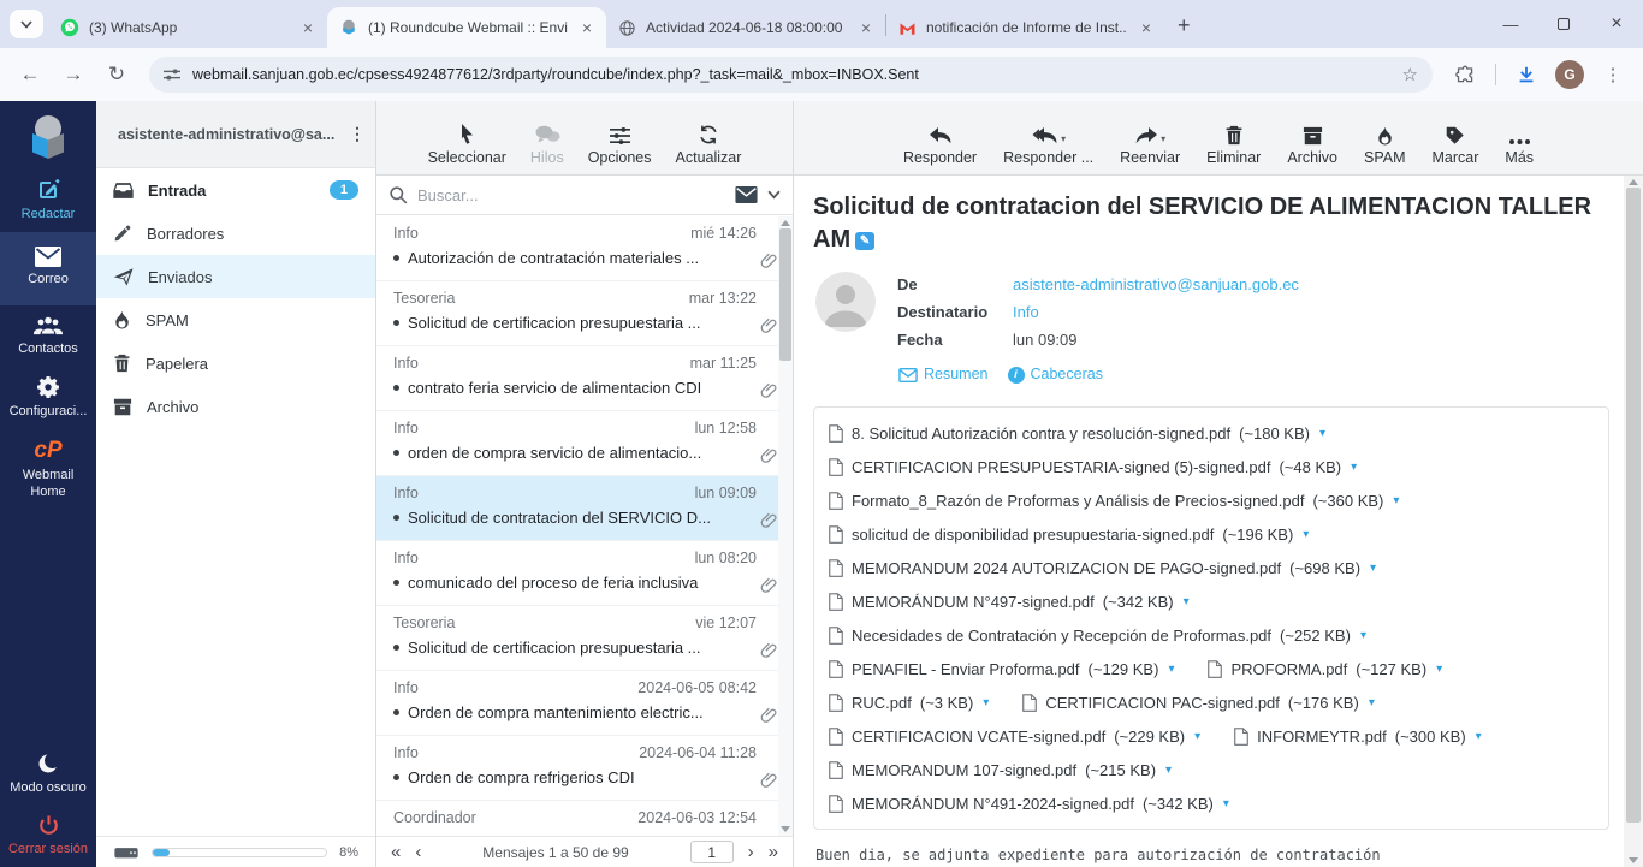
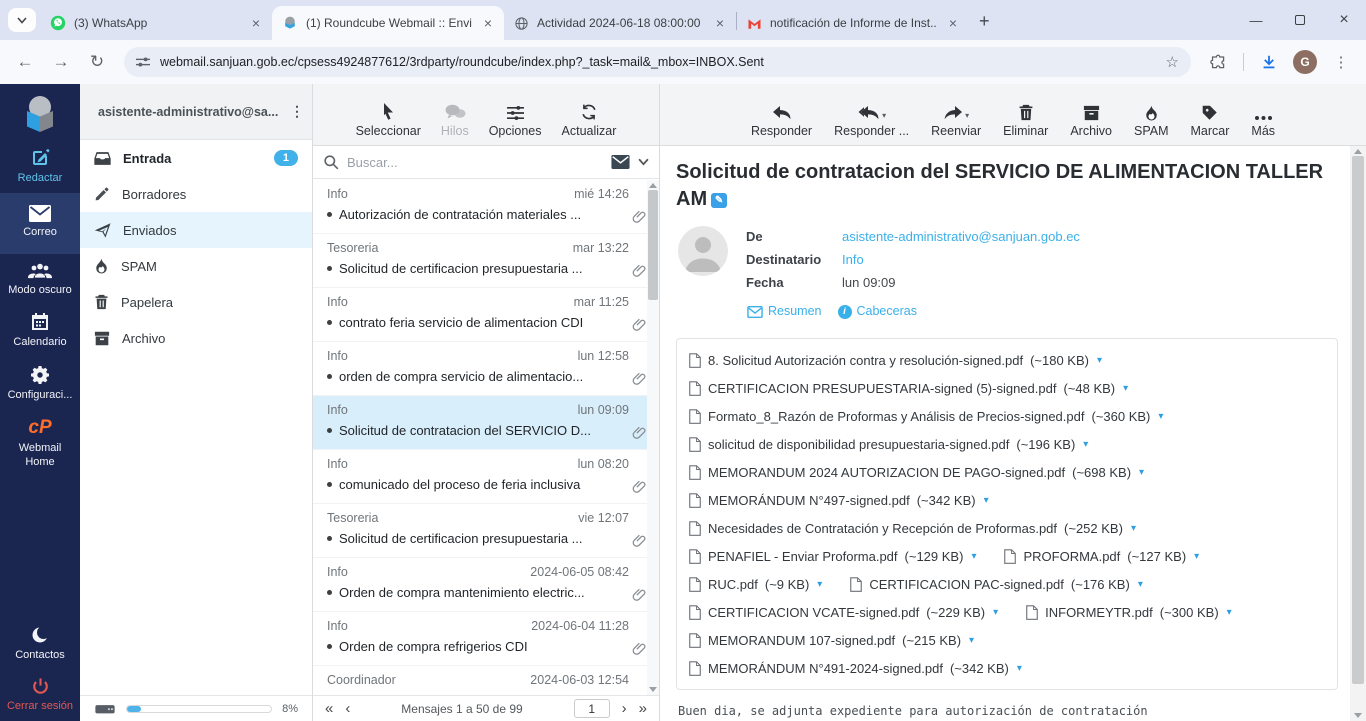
  (3) WhatsApp
  ×
  (1) Roundcube Webmail :: Envi
  ×
  Actividad 2024-06-18 08:00:00
  ×
  notificación de Informe de Inst..
  ×
  +
  —
  ×
  ←
  →
  ↻
  webmail.sanjuan.gob.ec/cpsess4924877612/3rdparty/roundcube/index.php?_task=mail&_mbox=INBOX.Sent
  ☆
  G
  ⋮
  Redactar
  Correo
- Contactos
+ Modo oscuro
+ Calendario
  Configuraci...
  cP
  Webmail Home
- Modo oscuro
+ Contactos
  Cerrar sesión
  asistente-administrativo@sa...
  ⋮
  Entrada
  1
  Borradores
  Enviados
  SPAM
  Papelera
  Archivo
  8%
  Seleccionar
  Hilos
  Opciones
  Actualizar
  Buscar...
  Info
  mié 14:26
  Autorización de contratación materiales ...
  Tesoreria
  mar 13:22
  Solicitud de certificacion presupuestaria ...
  Info
  mar 11:25
  contrato feria servicio de alimentacion CDI
  Info
  lun 12:58
  orden de compra servicio de alimentacio...
  Info
  lun 09:09
  Solicitud de contratacion del SERVICIO D...
  Info
  lun 08:20
  comunicado del proceso de feria inclusiva
  Tesoreria
  vie 12:07
  Solicitud de certificacion presupuestaria ...
  Info
  2024-06-05 08:42
  Orden de compra mantenimiento electric...
  Info
  2024-06-04 11:28
  Orden de compra refrigerios CDI
  Coordinador
  2024-06-03 12:54
  «
  ‹
  Mensajes 1 a 50 de 99
  1
  ›
  »
  Responder
  ▾
  Responder ...
  ▾
  Reenviar
  Eliminar
  Archivo
  SPAM
  Marcar
  Más
  Solicitud de contratacion del SERVICIO DE ALIMENTACION TALLER AM ✎
  De
  asistente-administrativo@sanjuan.gob.ec
  Destinatario
  Info
  Fecha
  lun 09:09
  Resumen
  i
  Cabeceras
  8. Solicitud Autorización contra y resolución-signed.pdf
  (~180 KB)
  ▾
  CERTIFICACION PRESUPUESTARIA-signed (5)-signed.pdf
  (~48 KB)
  ▾
  Formato_8_Razón de Proformas y Análisis de Precios-signed.pdf
  (~360 KB)
  ▾
  solicitud de disponibilidad presupuestaria-signed.pdf
  (~196 KB)
  ▾
  MEMORANDUM 2024 AUTORIZACION DE PAGO-signed.pdf
  (~698 KB)
  ▾
  MEMORÁNDUM N°497-signed.pdf
  (~342 KB)
  ▾
  Necesidades de Contratación y Recepción de Proformas.pdf
  (~252 KB)
  ▾
  PENAFIEL - Enviar Proforma.pdf
  (~129 KB)
  ▾
  PROFORMA.pdf
  (~127 KB)
  ▾
  RUC.pdf
- (~3 KB)
+ (~9 KB)
  ▾
  CERTIFICACION PAC-signed.pdf
  (~176 KB)
  ▾
  CERTIFICACION VCATE-signed.pdf
  (~229 KB)
  ▾
  INFORMEYTR.pdf
  (~300 KB)
  ▾
  MEMORANDUM 107-signed.pdf
  (~215 KB)
  ▾
  MEMORÁNDUM N°491-2024-signed.pdf
  (~342 KB)
  ▾
  Buen dia, se adjunta expediente para autorización de contratación
